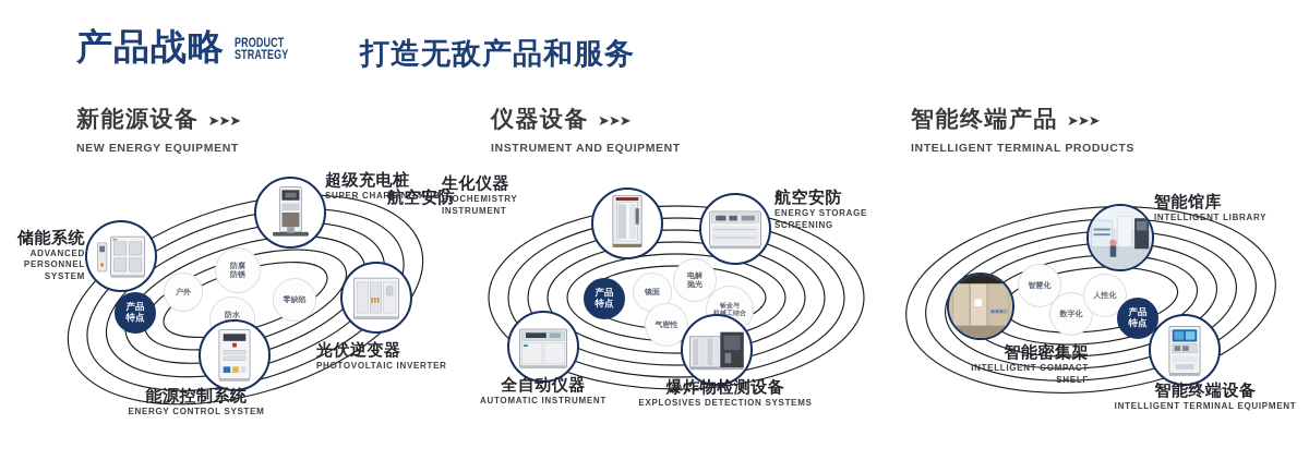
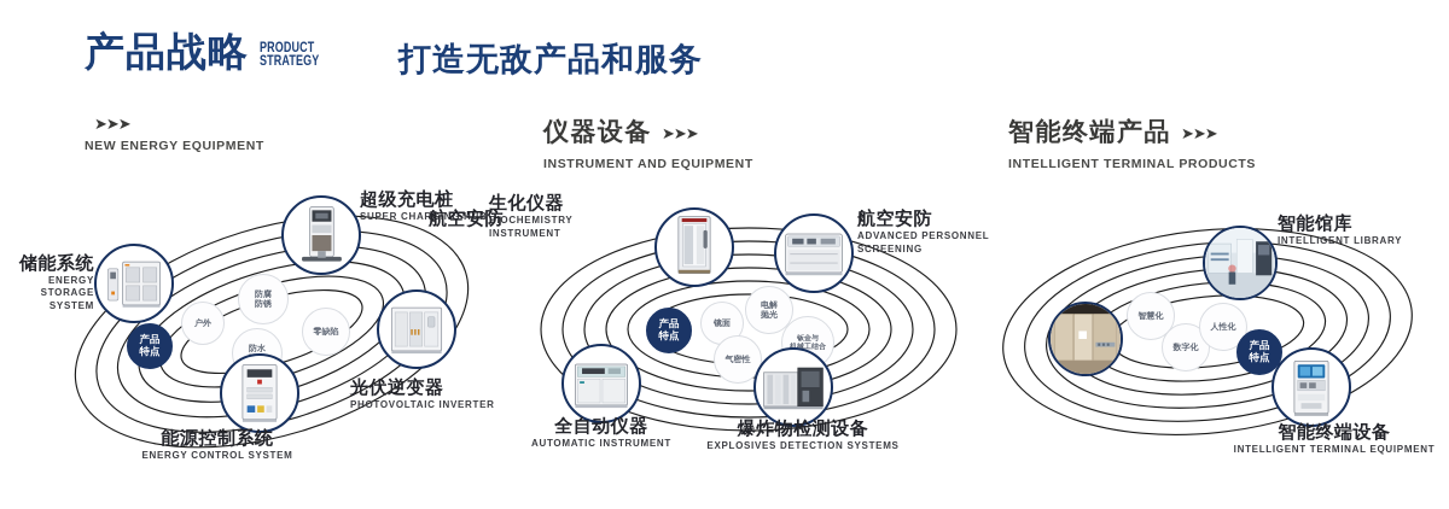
  产品战略
  PRODUCT
  STRATEGY
  打造无敌产品和服务
- 新能源设备
  ➤➤➤
  NEW ENERGY EQUIPMENT
  仪器设备
  ➤➤➤
  INSTRUMENT AND EQUIPMENT
  智能终端产品
  ➤➤➤
  INTELLIGENT TERMINAL PRODUCTS
  户外
  防腐
  防锈
  零缺陷
  防水
  产品
  特点
  储能系统
- ADVANCED PERSONNEL
+ ENERGY STORAGE
  SYSTEM
  超级充电桩
  SUPER CHARGING HUB
  光伏逆变器
  PHOTOVOLTAIC INVERTER
  能源控制系统
  ENERGY CONTROL SYSTEM
  镜面
  电解
  抛光
  气密性
  产品
  特点
  生化仪器
  BIOCHEMISTRY
  INSTRUMENT
  航空安防
  航空安防
- ENERGY STORAGE
+ ADVANCED PERSONNEL
  SCREENING
  全自动仪器
  AUTOMATIC INSTRUMENT
  爆炸物检测设备
  EXPLOSIVES DETECTION SYSTEMS
  智慧化
  数字化
  人性化
  产品
  特点
  智能馆库
  INTELLIGENT LIBRARY
- 智能密集架
- INTELLIGENT COMPACT
- SHELF
  智能终端设备
  INTELLIGENT TERMINAL EQUIPMENT
